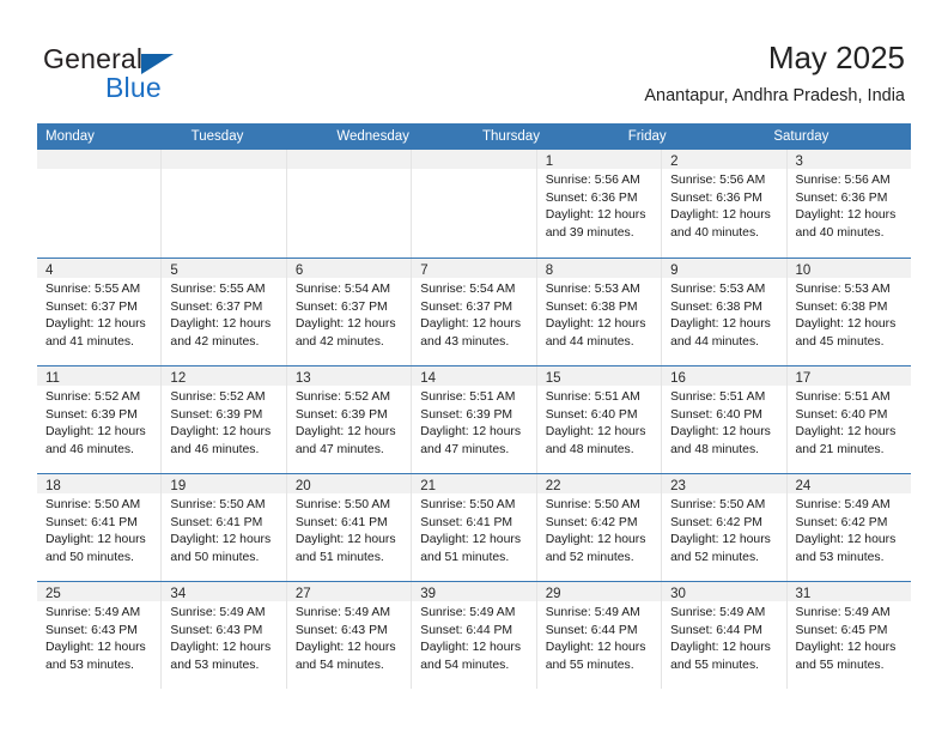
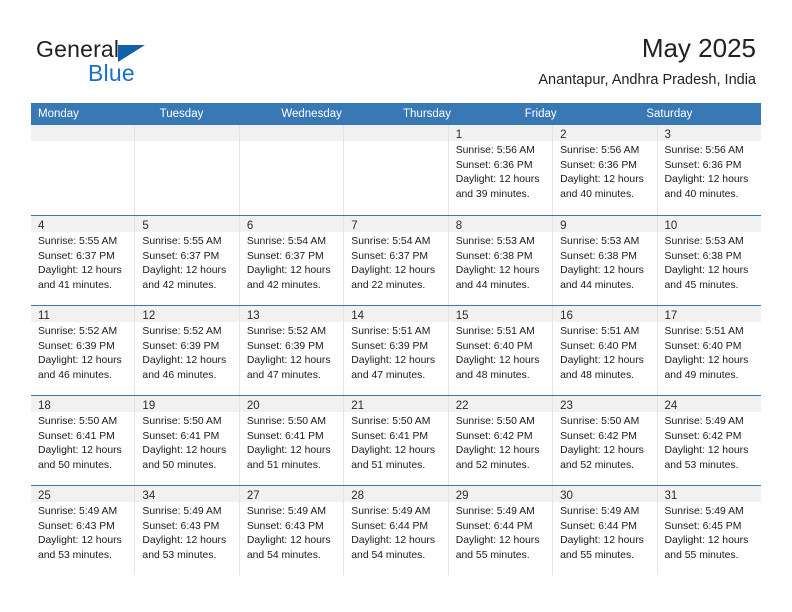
  General
  Blue
  May 2025
  Anantapur, Andhra Pradesh, India
  Monday
  Tuesday
  Wednesday
  Thursday
  Friday
  Saturday
  1
  Sunrise: 5:56 AM
  Sunset: 6:36 PM
  Daylight: 12 hours
  and 39 minutes.
  2
  Sunrise: 5:56 AM
  Sunset: 6:36 PM
  Daylight: 12 hours
  and 40 minutes.
  3
  Sunrise: 5:56 AM
  Sunset: 6:36 PM
  Daylight: 12 hours
  and 40 minutes.
  4
  Sunrise: 5:55 AM
  Sunset: 6:37 PM
  Daylight: 12 hours
  and 41 minutes.
  5
  Sunrise: 5:55 AM
  Sunset: 6:37 PM
  Daylight: 12 hours
  and 42 minutes.
  6
  Sunrise: 5:54 AM
  Sunset: 6:37 PM
  Daylight: 12 hours
  and 42 minutes.
  7
  Sunrise: 5:54 AM
  Sunset: 6:37 PM
  Daylight: 12 hours
- and 43 minutes.
+ and 22 minutes.
  8
  Sunrise: 5:53 AM
  Sunset: 6:38 PM
  Daylight: 12 hours
  and 44 minutes.
  9
  Sunrise: 5:53 AM
  Sunset: 6:38 PM
  Daylight: 12 hours
  and 44 minutes.
  10
  Sunrise: 5:53 AM
  Sunset: 6:38 PM
  Daylight: 12 hours
  and 45 minutes.
  11
  Sunrise: 5:52 AM
  Sunset: 6:39 PM
  Daylight: 12 hours
  and 46 minutes.
  12
  Sunrise: 5:52 AM
  Sunset: 6:39 PM
  Daylight: 12 hours
  and 46 minutes.
  13
  Sunrise: 5:52 AM
  Sunset: 6:39 PM
  Daylight: 12 hours
  and 47 minutes.
  14
  Sunrise: 5:51 AM
  Sunset: 6:39 PM
  Daylight: 12 hours
  and 47 minutes.
  15
  Sunrise: 5:51 AM
  Sunset: 6:40 PM
  Daylight: 12 hours
  and 48 minutes.
  16
  Sunrise: 5:51 AM
  Sunset: 6:40 PM
  Daylight: 12 hours
  and 48 minutes.
  17
  Sunrise: 5:51 AM
  Sunset: 6:40 PM
  Daylight: 12 hours
- and 21 minutes.
+ and 49 minutes.
  18
  Sunrise: 5:50 AM
  Sunset: 6:41 PM
  Daylight: 12 hours
  and 50 minutes.
  19
  Sunrise: 5:50 AM
  Sunset: 6:41 PM
  Daylight: 12 hours
  and 50 minutes.
  20
  Sunrise: 5:50 AM
  Sunset: 6:41 PM
  Daylight: 12 hours
  and 51 minutes.
  21
  Sunrise: 5:50 AM
  Sunset: 6:41 PM
  Daylight: 12 hours
  and 51 minutes.
  22
  Sunrise: 5:50 AM
  Sunset: 6:42 PM
  Daylight: 12 hours
  and 52 minutes.
  23
  Sunrise: 5:50 AM
  Sunset: 6:42 PM
  Daylight: 12 hours
  and 52 minutes.
  24
  Sunrise: 5:49 AM
  Sunset: 6:42 PM
  Daylight: 12 hours
  and 53 minutes.
  25
  Sunrise: 5:49 AM
  Sunset: 6:43 PM
  Daylight: 12 hours
  and 53 minutes.
  34
  Sunrise: 5:49 AM
  Sunset: 6:43 PM
  Daylight: 12 hours
  and 53 minutes.
  27
  Sunrise: 5:49 AM
  Sunset: 6:43 PM
  Daylight: 12 hours
  and 54 minutes.
- 39
+ 28
  Sunrise: 5:49 AM
  Sunset: 6:44 PM
  Daylight: 12 hours
  and 54 minutes.
  29
  Sunrise: 5:49 AM
  Sunset: 6:44 PM
  Daylight: 12 hours
  and 55 minutes.
  30
  Sunrise: 5:49 AM
  Sunset: 6:44 PM
  Daylight: 12 hours
  and 55 minutes.
  31
  Sunrise: 5:49 AM
  Sunset: 6:45 PM
  Daylight: 12 hours
  and 55 minutes.
